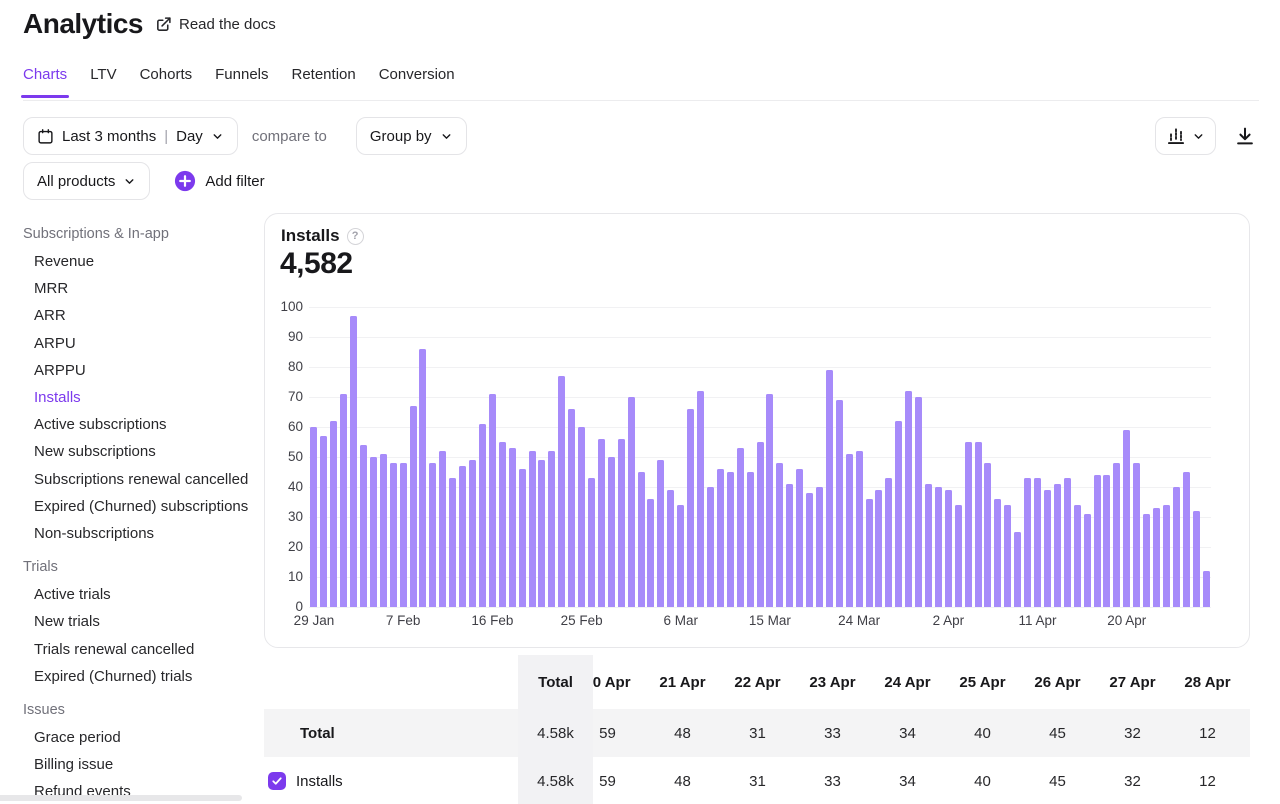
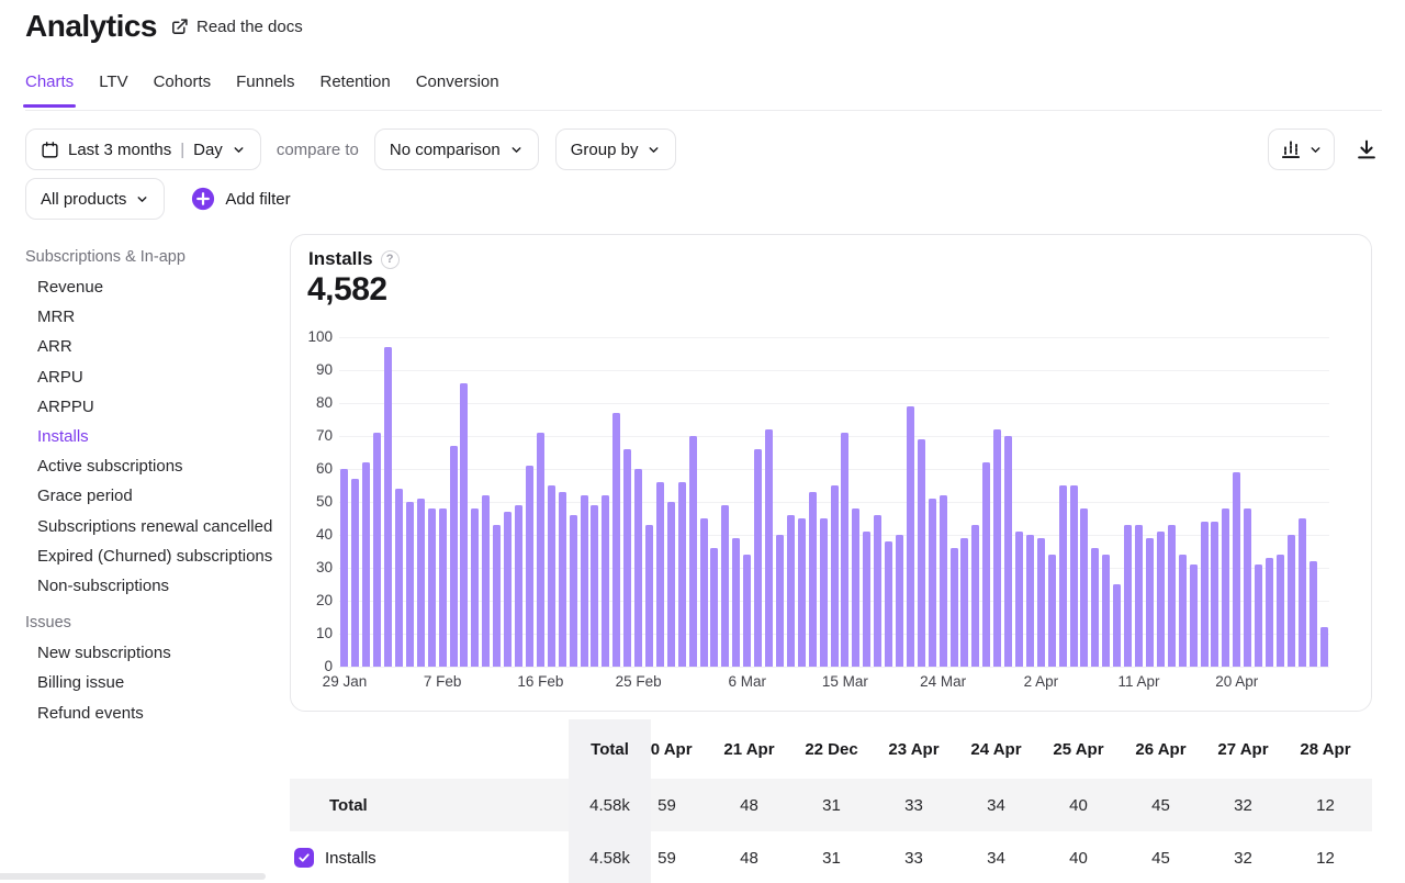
  Analytics
  Read the docs
  Charts
  LTV
  Cohorts
  Funnels
  Retention
  Conversion
  Last 3 months
  |
  Day
  compare to
+ No comparison
  Group by
  All products
  Add filter
  Subscriptions & In-app
  Revenue
  MRR
  ARR
  ARPU
  ARPPU
  Installs
  Active subscriptions
- New subscriptions
+ Grace period
  Subscriptions renewal cancelled
  Expired (Churned) subscriptions
  Non-subscriptions
- Trials
- Active trials
- New trials
- Trials renewal cancelled
- Expired (Churned) trials
  Issues
- Grace period
+ New subscriptions
  Billing issue
  Refund events
  Installs
  ?
  4,582
  0
  10
  20
  30
  40
  50
  60
  70
  80
  90
  100
  29 Jan
  7 Feb
  16 Feb
  25 Feb
  6 Mar
  15 Mar
  24 Mar
  2 Apr
  11 Apr
  20 Apr
  0 Apr
  21 Apr
- 22 Apr
+ 22 Dec
  23 Apr
  24 Apr
  25 Apr
  26 Apr
  27 Apr
  28 Apr
  59
  48
  31
  33
  34
  40
  45
  32
  12
  59
  48
  31
  33
  34
  40
  45
  32
  12
  Total
  4.58k
  4.58k
  Total
  Installs
